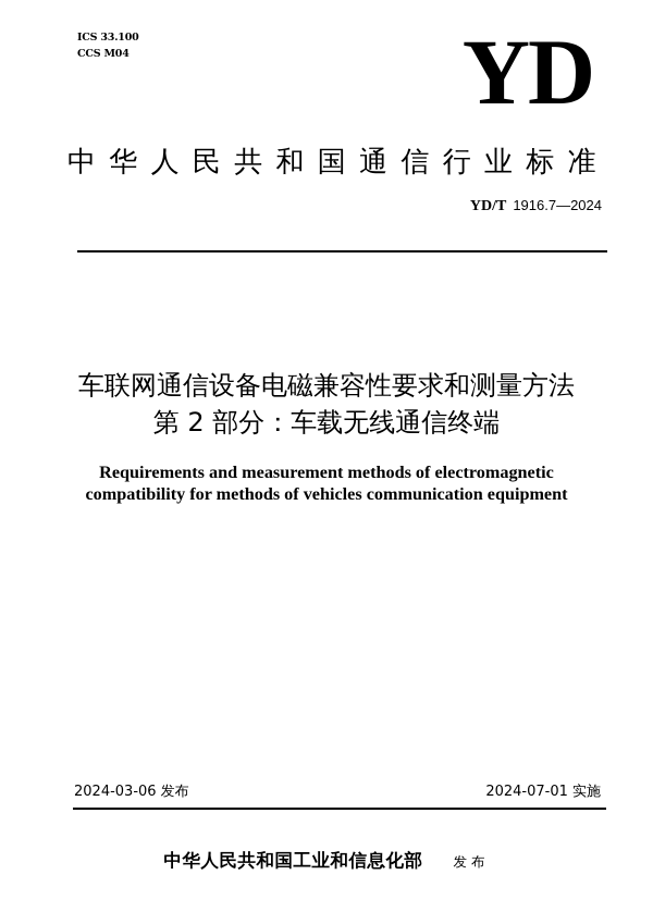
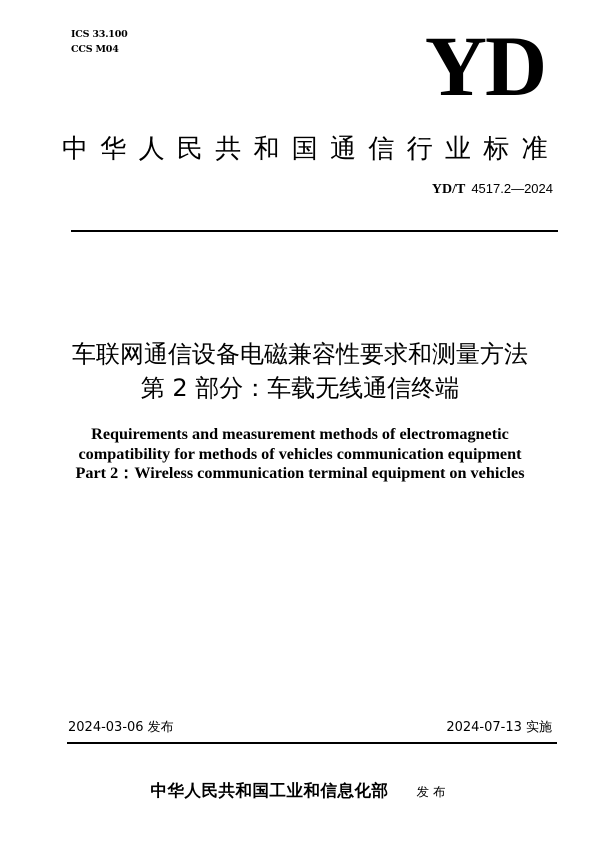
  ICS 33.100
  CCS M04
  YD
  中华人民共和国通信行业标准
- YD/T 1916.7—2024
+ YD/T 4517.2—2024
  车联网通信设备电磁兼容性要求和测量方法
  第 2 部分：车载无线通信终端
  Requirements and measurement methods of electromagnetic
  compatibility for methods of vehicles communication equipment
+ Part 2：Wireless communication terminal equipment on vehicles
  2024-03-06 发布
- 2024-07-01 实施
+ 2024-07-13 实施
  中华人民共和国工业和信息化部 发布
